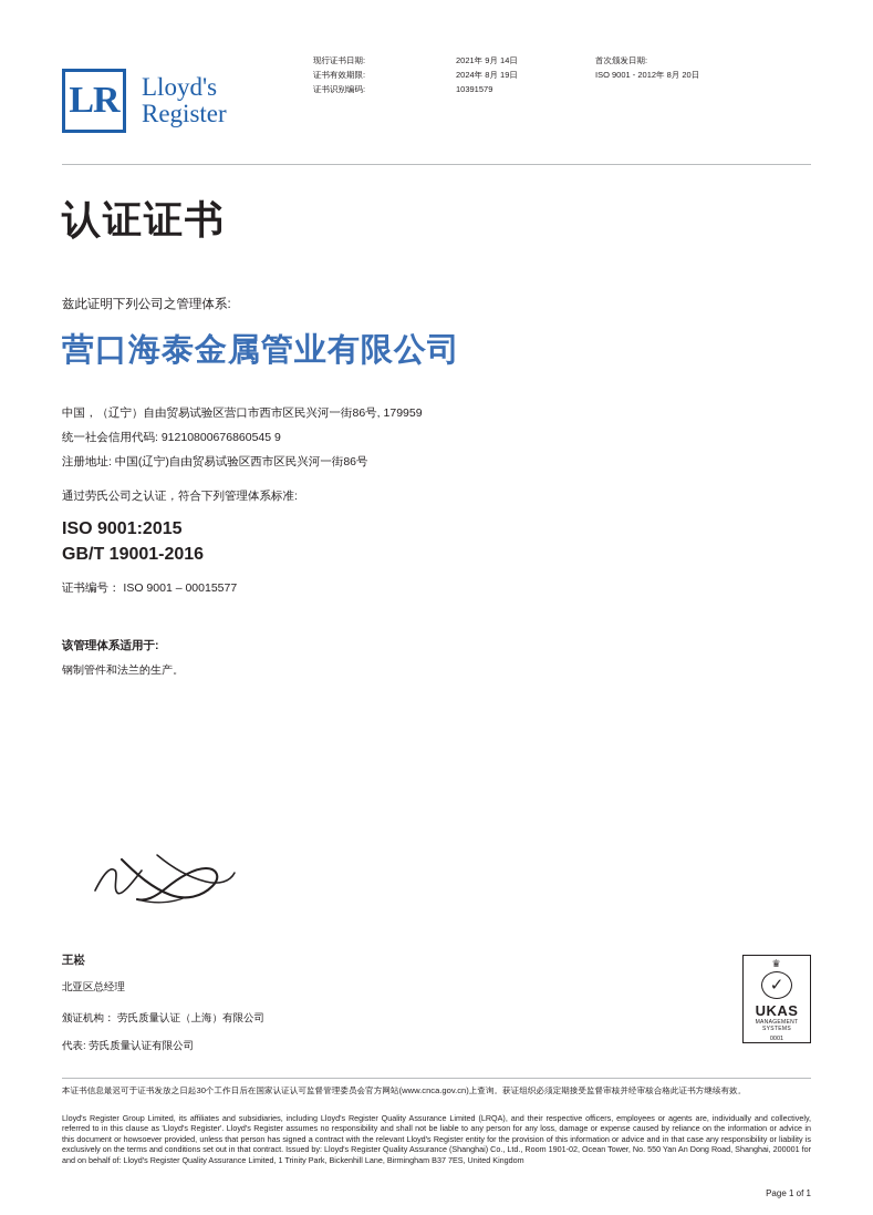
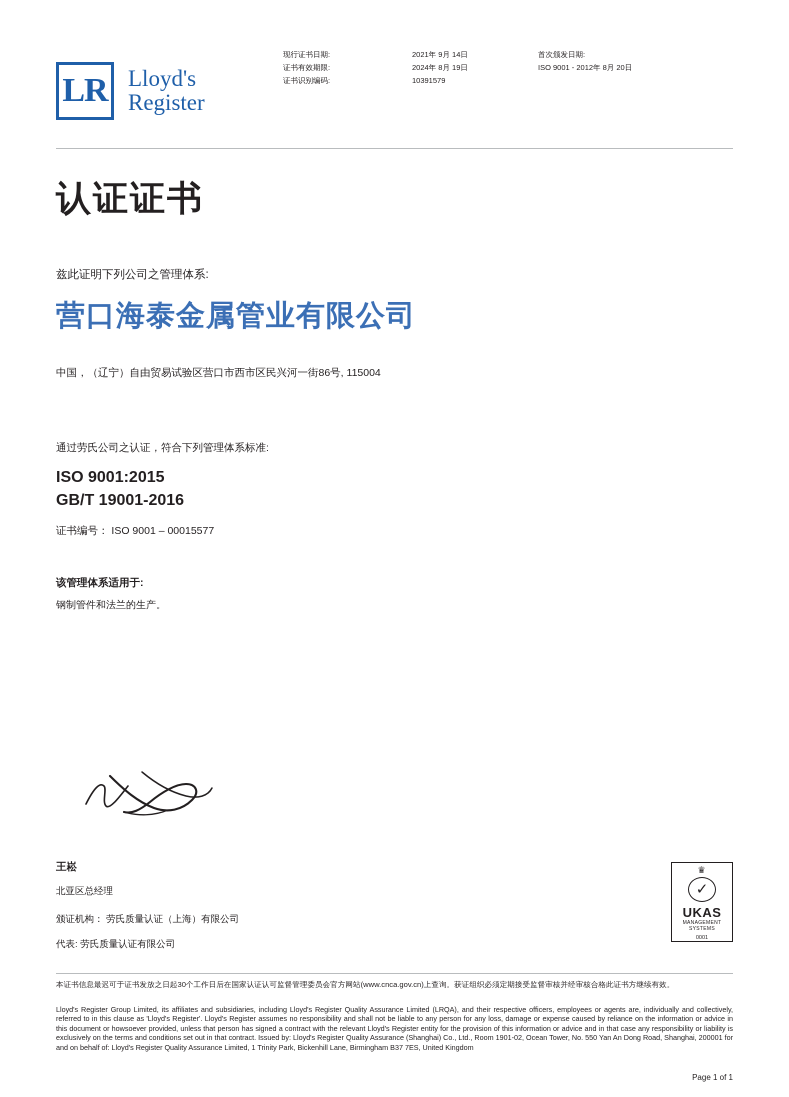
  LR
  Lloyd's
  Register
  现行证书日期:
  证书有效期限:
  证书识别编码:
  2021年 9月 14日
  2024年 8月 19日
  10391579
  首次颁发日期:
  ISO 9001 - 2012年 8月 20日
  认证证书
  兹此证明下列公司之管理体系:
  营口海泰金属管业有限公司
- 中国，（辽宁）自由贸易试验区营口市西市区民兴河一街86号, 179959
+ 中国，（辽宁）自由贸易试验区营口市西市区民兴河一街86号, 115004
- 统一社会信用代码: 91210800676860545 9
- 注册地址: 中国(辽宁)自由贸易试验区西市区民兴河一街86号
  通过劳氏公司之认证，符合下列管理体系标准:
  ISO 9001:2015
  GB/T 19001-2016
  证书编号： ISO 9001 – 00015577
  该管理体系适用于:
  钢制管件和法兰的生产。
  王崧
  北亚区总经理
  颁证机构： 劳氏质量认证（上海）有限公司
  代表: 劳氏质量认证有限公司
  ♛
  ✓
  UKAS
  本证书信息最迟可于证书发放之日起30个工作日后在国家认证认可监督管理委员会官方网站(www.cnca.gov.cn)上查询。获证组织必须定期接受监督审核并经审核合格此证书方继续有效。
  Lloyd's Register Group Limited, its affiliates and subsidiaries, including Lloyd's Register Quality Assurance Limited (LRQA), and their respective officers, employees or agents are, individually and collectively, referred to in this clause as 'Lloyd's Register'. Lloyd's Register assumes no responsibility and shall not be liable to any person for any loss, damage or expense caused by reliance on the information or advice in this document or howsoever provided, unless that person has signed a contract with the relevant Lloyd's Register entity for the provision of this information or advice and in that case any responsibility or liability is exclusively on the terms and conditions set out in that contract. Issued by: Lloyd's Register Quality Assurance (Shanghai) Co., Ltd., Room 1901-02, Ocean Tower, No. 550 Yan An Dong Road, Shanghai, 200001 for and on behalf of: Lloyd's Register Quality Assurance Limited, 1 Trinity Park, Bickenhill Lane, Birmingham B37 7ES, United Kingdom
  Page 1 of 1
